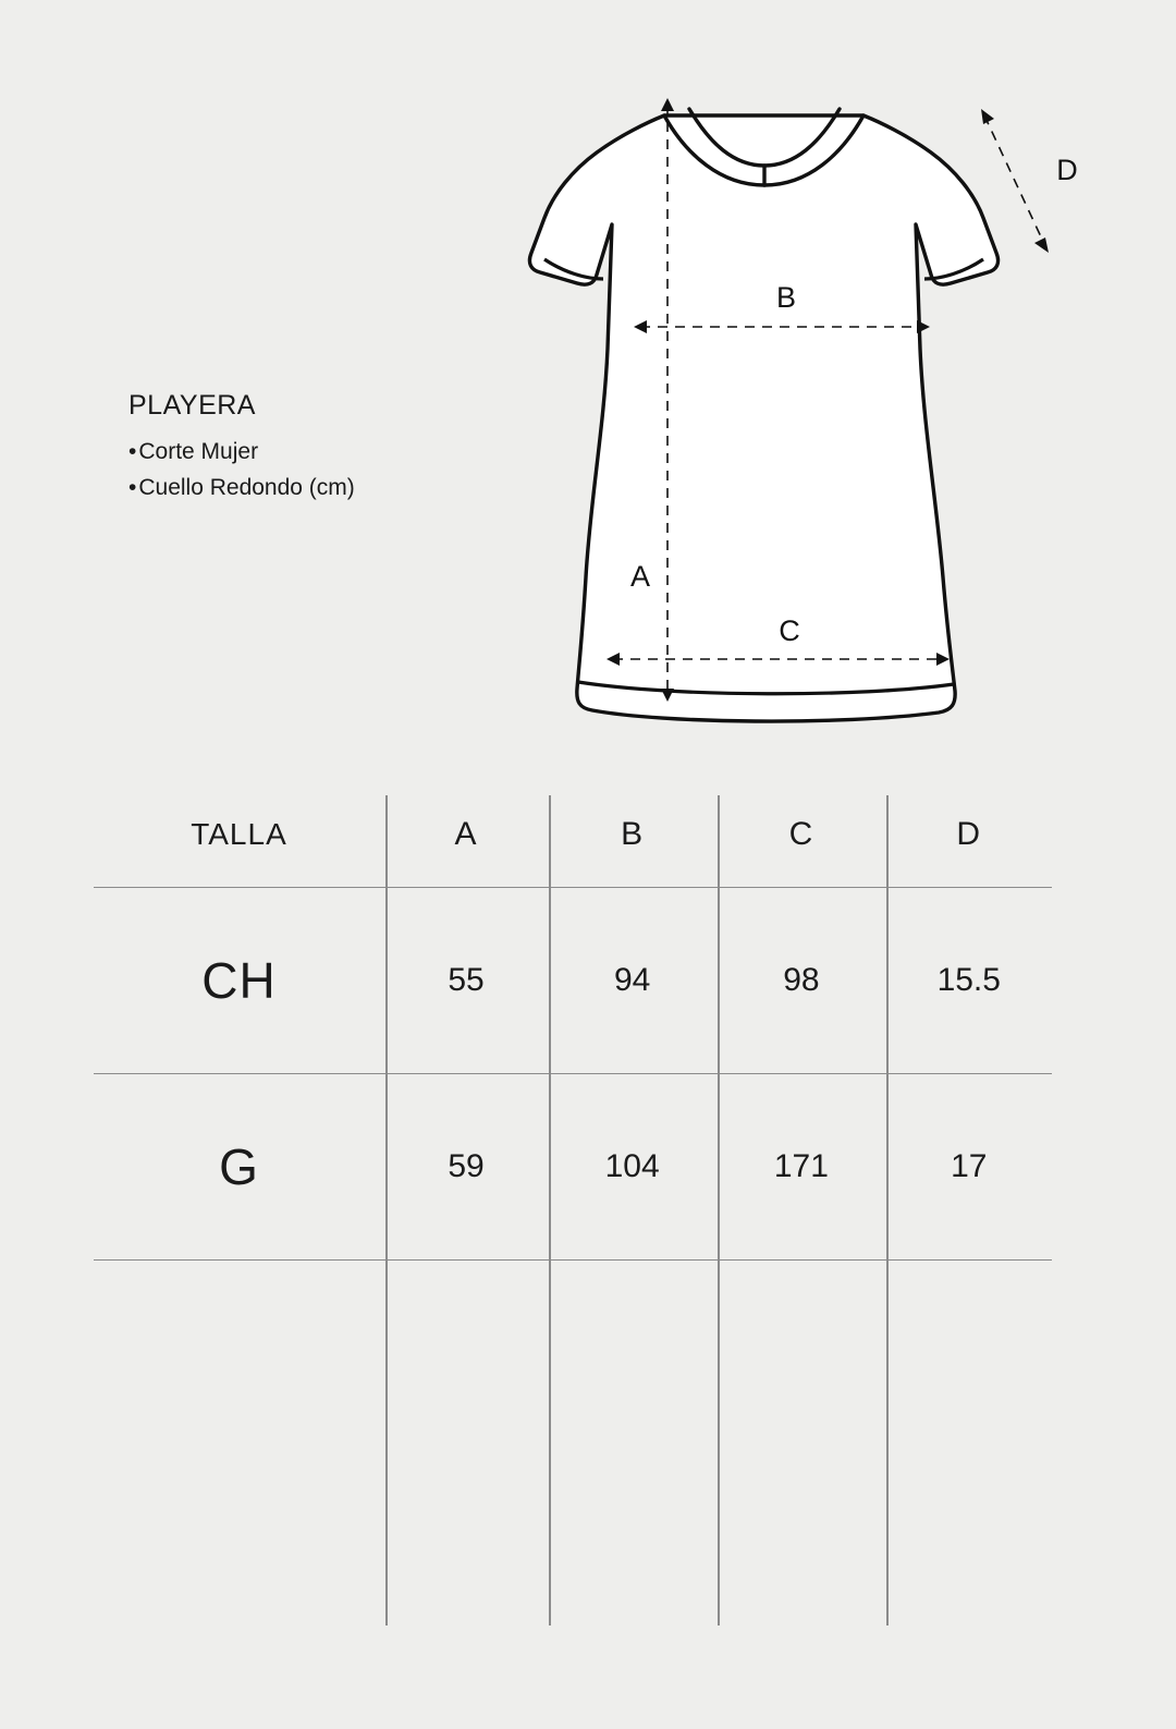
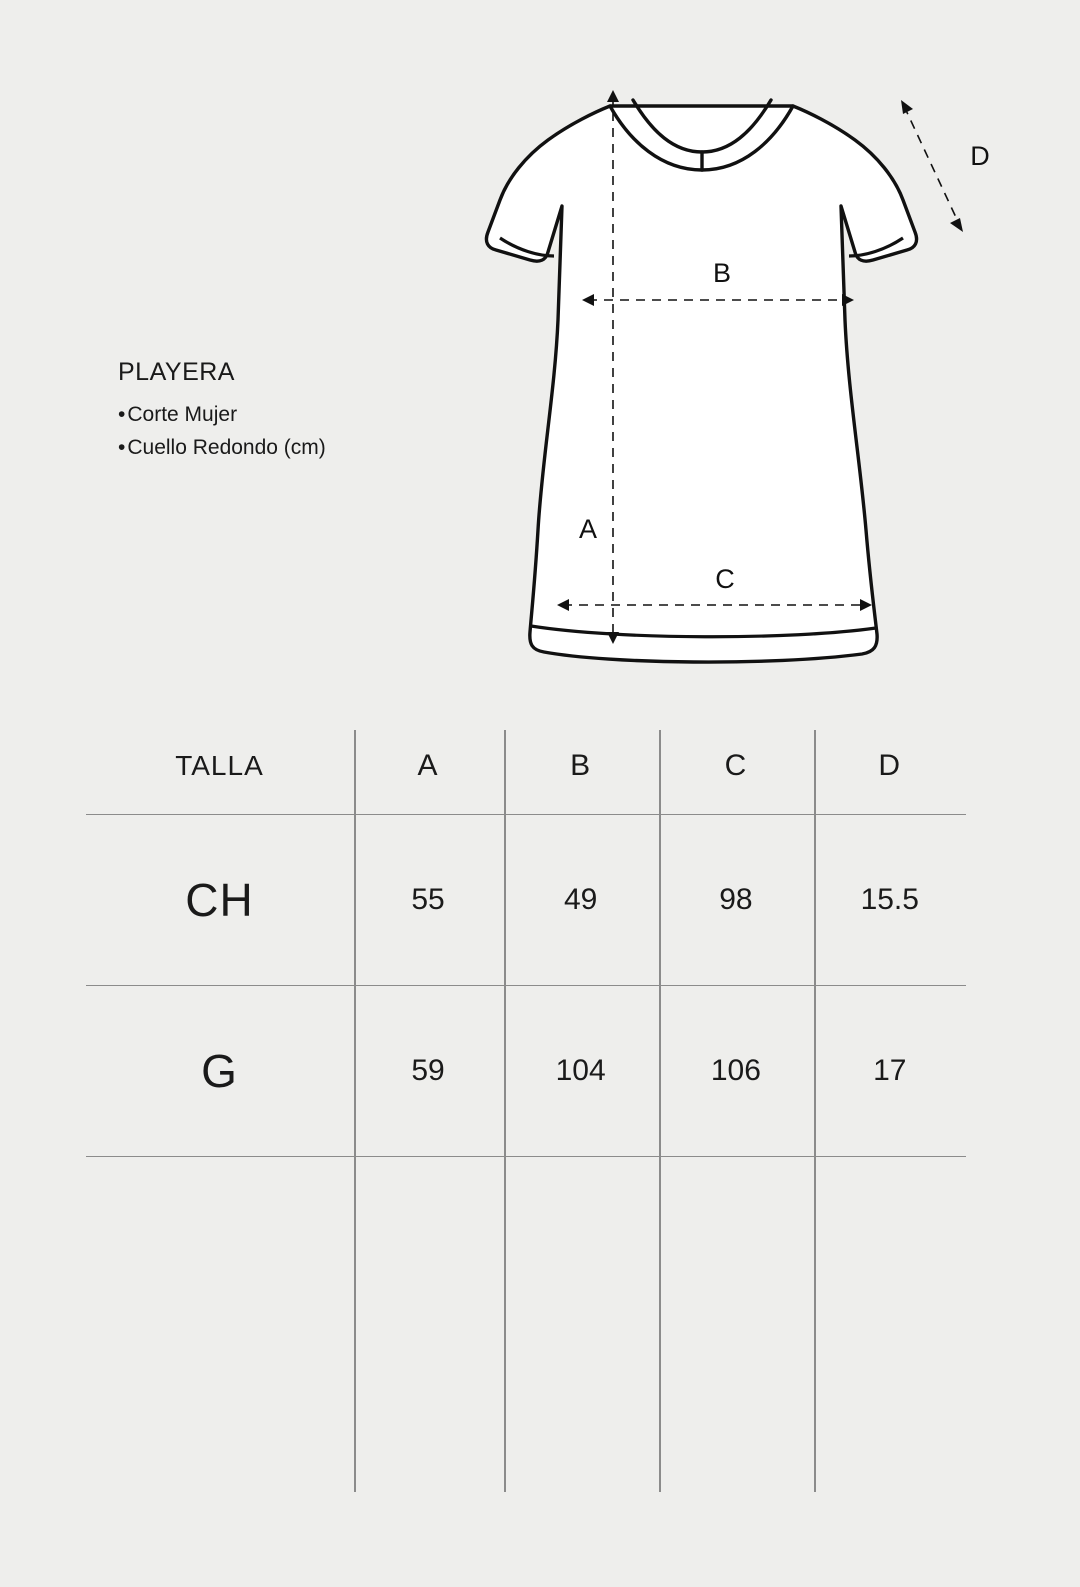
  PLAYERA
  •Corte Mujer
  •Cuello Redondo (cm)
  A
  B
  C
  D
  TALLA	A	B	C	D
- CH	55	94	98	15.5
+ CH	55	49	98	15.5
- G	59	104	171	17
+ G	59	104	106	17
